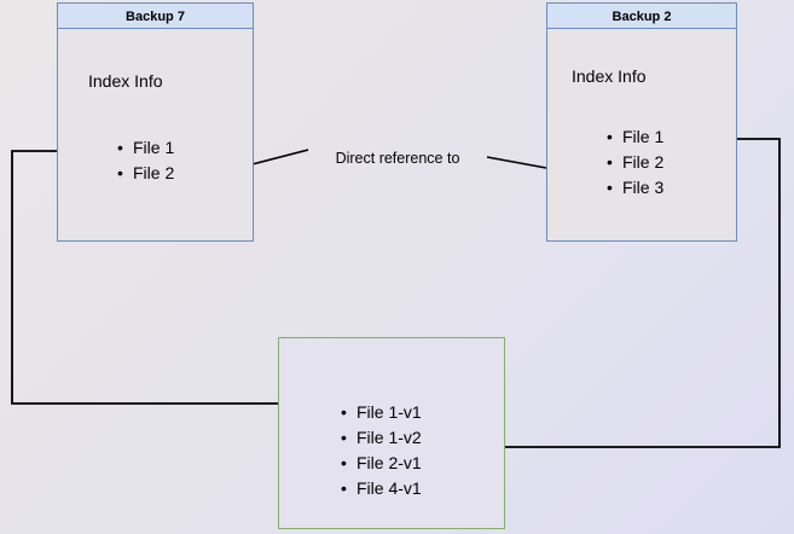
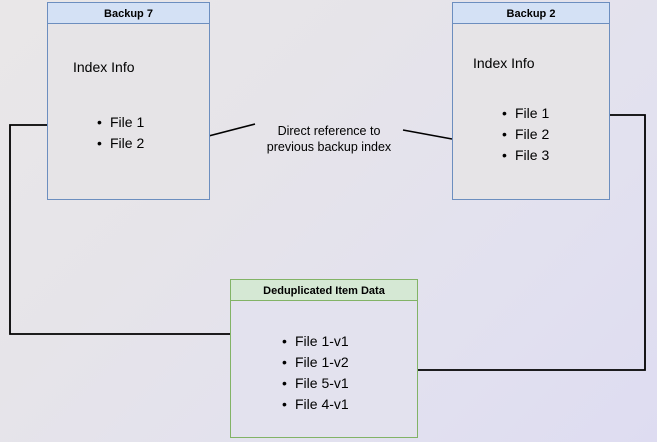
  Backup 7
  Index Info
  File 1
  File 2
  Backup 2
  Index Info
  File 1
  File 2
  File 3
+ Deduplicated Item Data
  File 1-v1
  File 1-v2
- File 2-v1
+ File 5-v1
  File 4-v1
  Direct reference to
+ previous backup index
